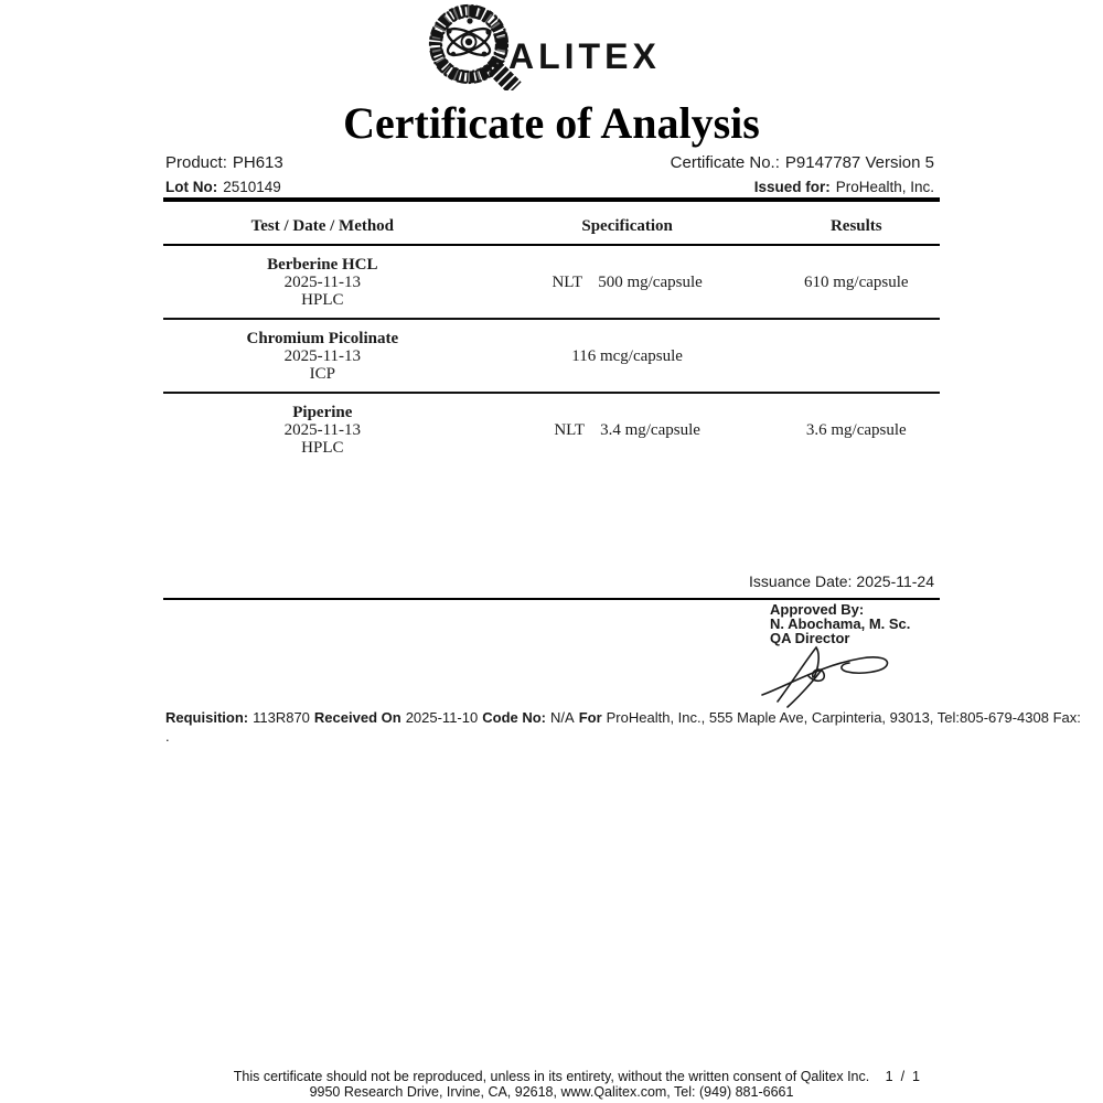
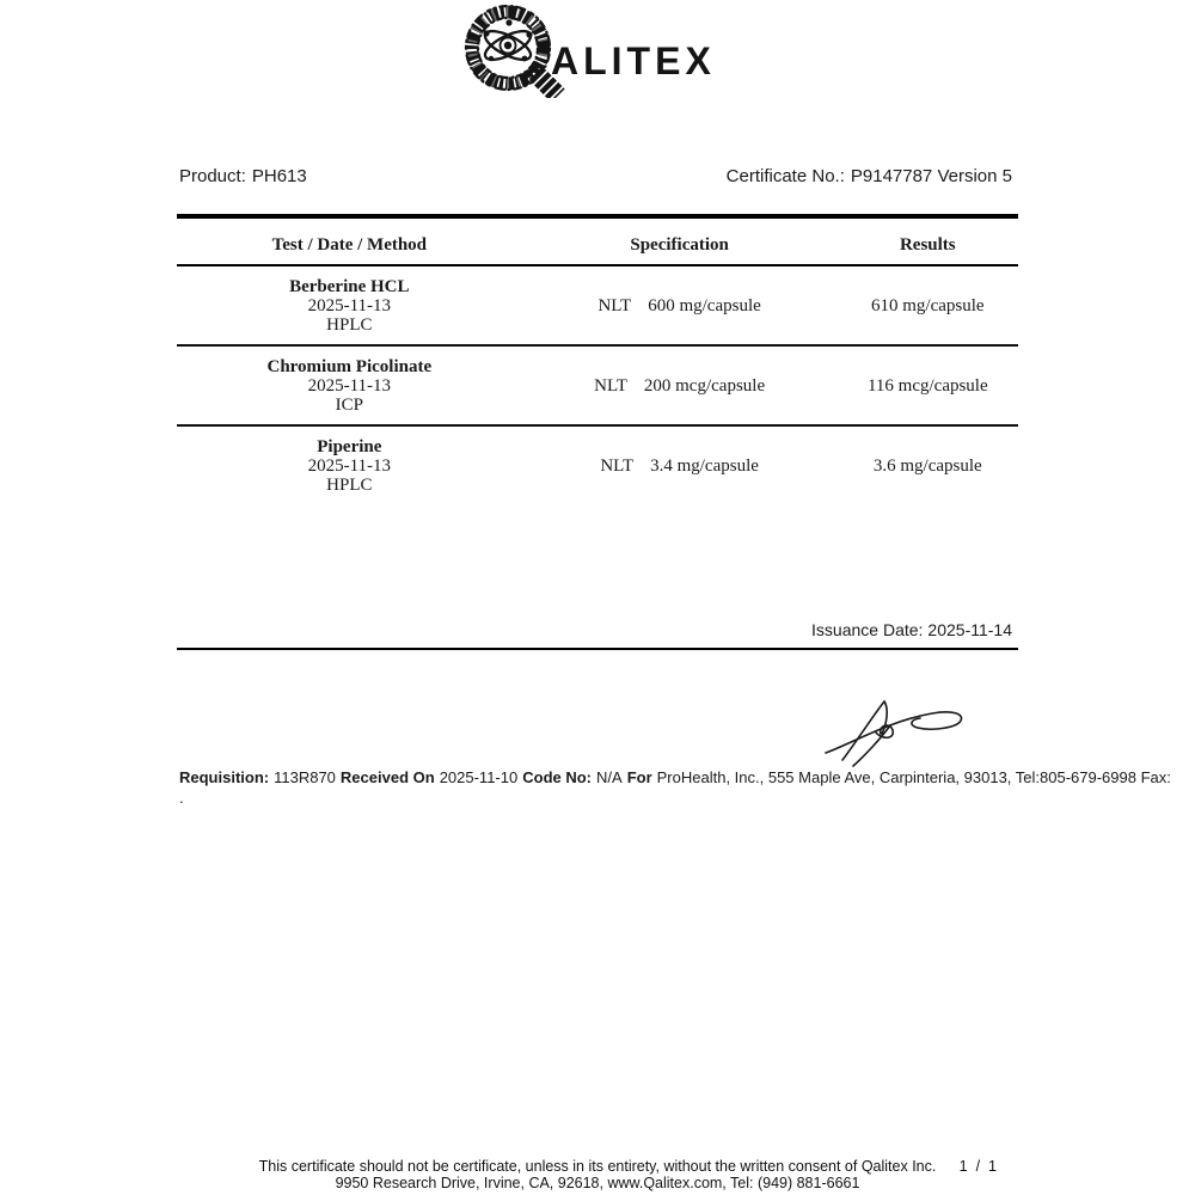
  ALITEX
- Certificate of Analysis
  Product: PH613
  Certificate No.: P9147787 Version 5
- Lot No: 2510149
- Issued for: ProHealth, Inc.
  Test / Date / Method
  Specification
  Results
  Berberine HCL
  2025-11-13
  HPLC
- NLT 500 mg/capsule
+ NLT 600 mg/capsule
  610 mg/capsule
  Chromium Picolinate
  2025-11-13
  ICP
+ NLT 200 mcg/capsule
  116 mcg/capsule
  Piperine
  2025-11-13
  HPLC
  NLT 3.4 mg/capsule
  3.6 mg/capsule
- Issuance Date: 2025-11-24
+ Issuance Date: 2025-11-14
- Approved By:
- N. Abochama, M. Sc.
- QA Director
- Requisition: 113R870 Received On 2025-11-10 Code No: N/A For ProHealth, Inc., 555 Maple Ave, Carpinteria, 93013, Tel:805-679-4308 Fax:
+ Requisition: 113R870 Received On 2025-11-10 Code No: N/A For ProHealth, Inc., 555 Maple Ave, Carpinteria, 93013, Tel:805-679-6998 Fax:
  .
- This certificate should not be reproduced, unless in its entirety, without the written consent of Qalitex Inc.
+ This certificate should not be certificate, unless in its entirety, without the written consent of Qalitex Inc.
  9950 Research Drive, Irvine, CA, 92618, www.Qalitex.com, Tel: (949) 881-6661
  1 / 1
